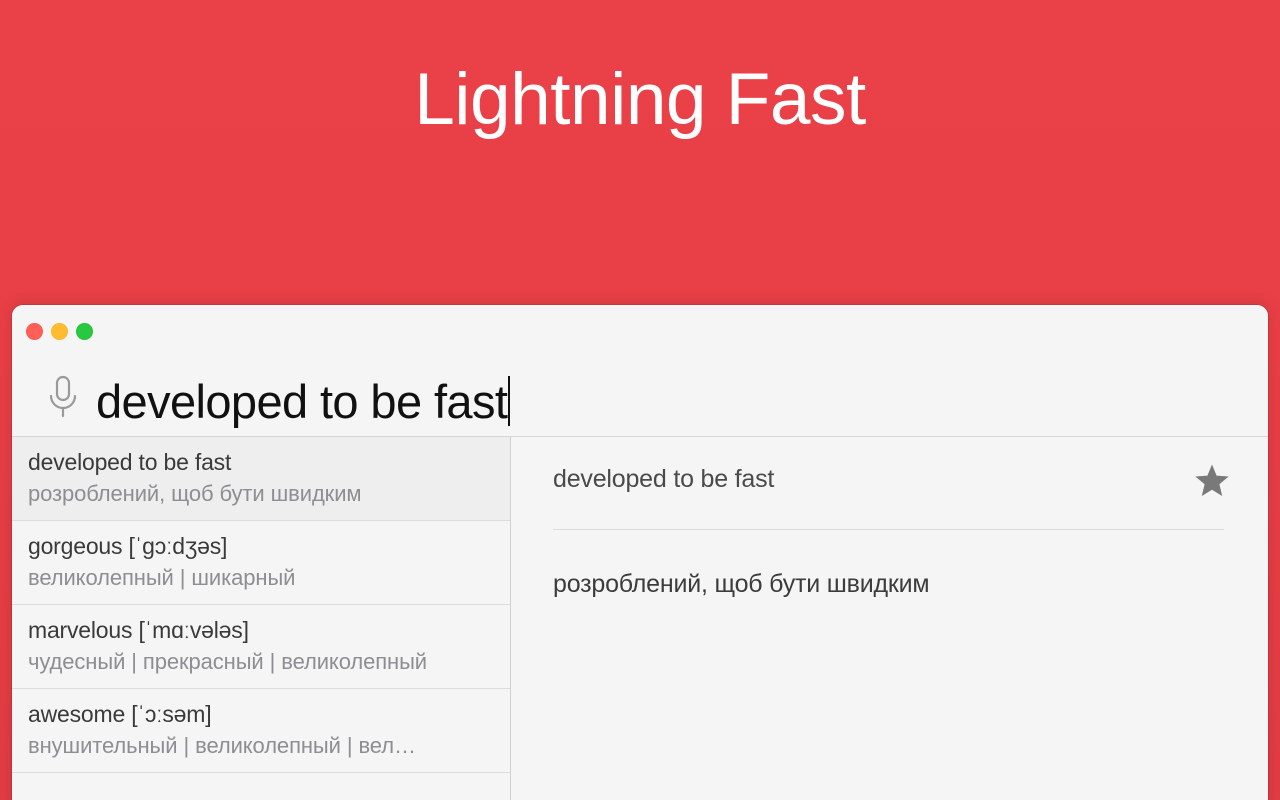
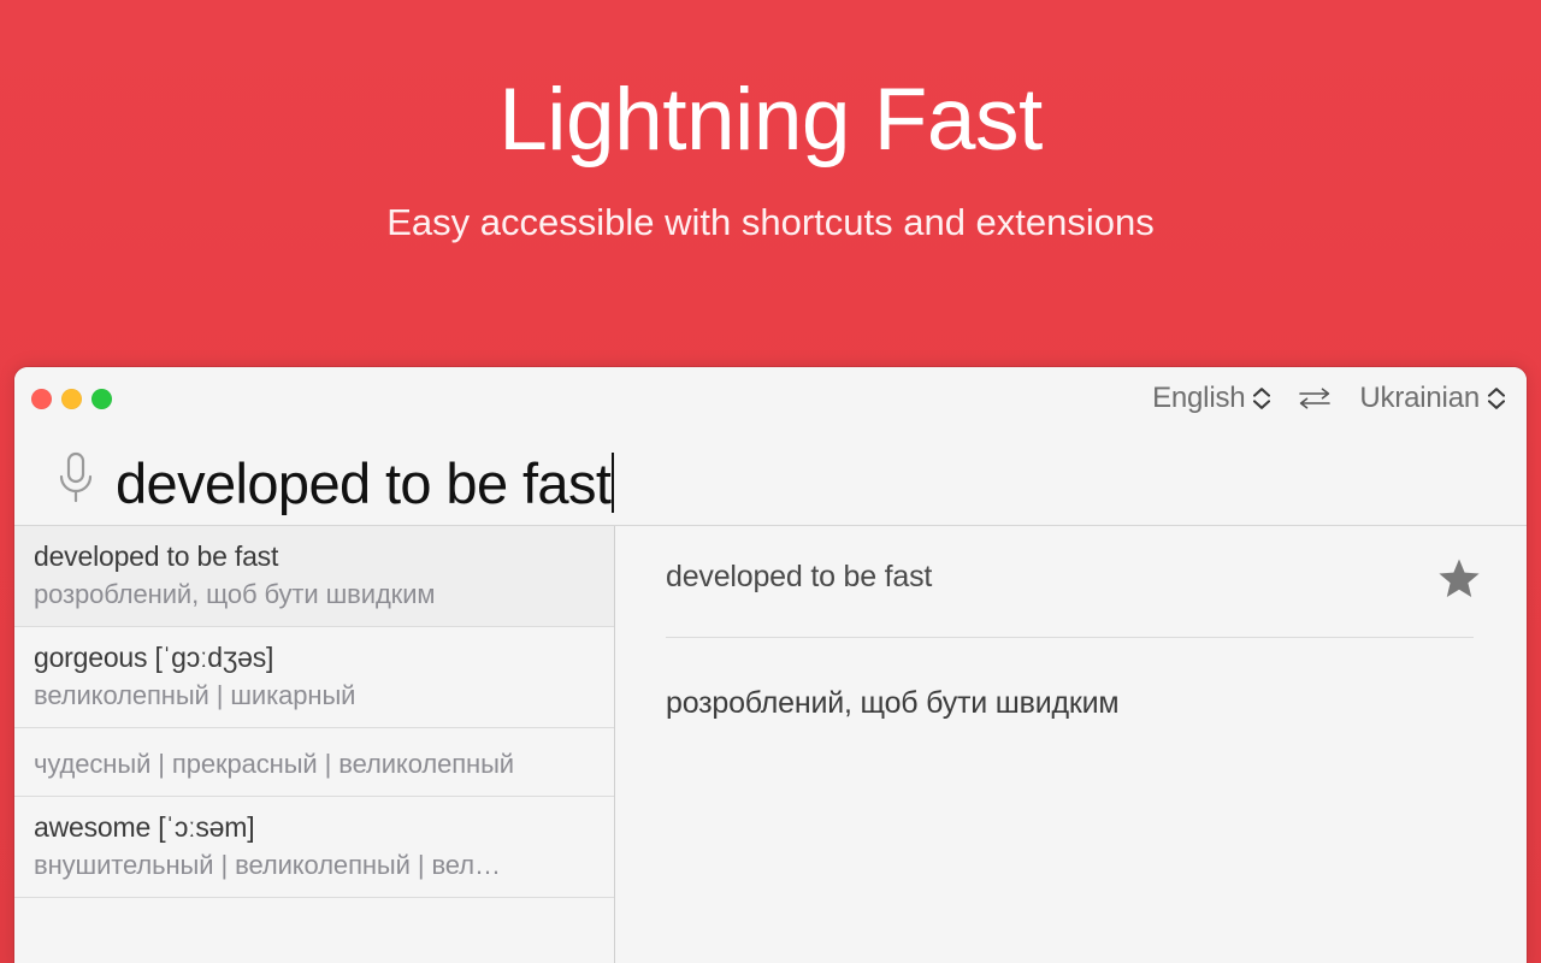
  Lightning Fast
+ Easy accessible with shortcuts and extensions
+ English
+ Ukrainian
  developed to be fast
  developed to be fast
  розроблений, щоб бути швидким
  gorgeous [ˈɡɔːdʒəs]
  великолепный | шикарный
- marvelous [ˈmɑːvələs]
  чудесный | прекрасный | великолепный
  awesome [ˈɔːsəm]
  внушительный | великолепный | вел…
  developed to be fast
  розроблений, щоб бути швидким
